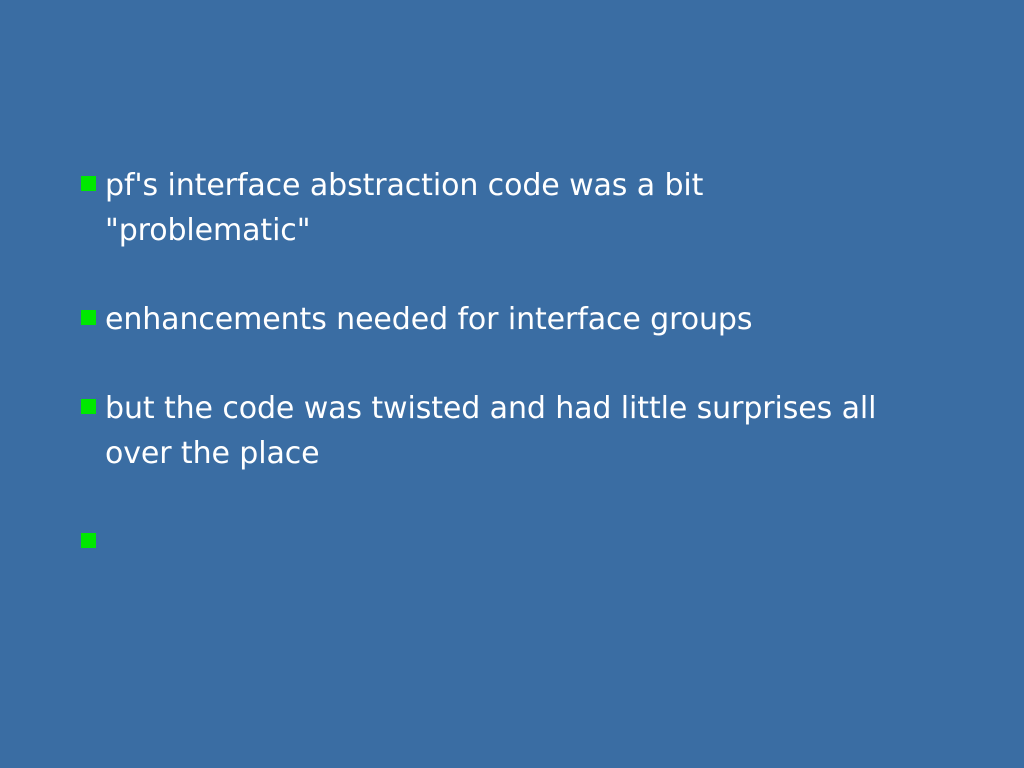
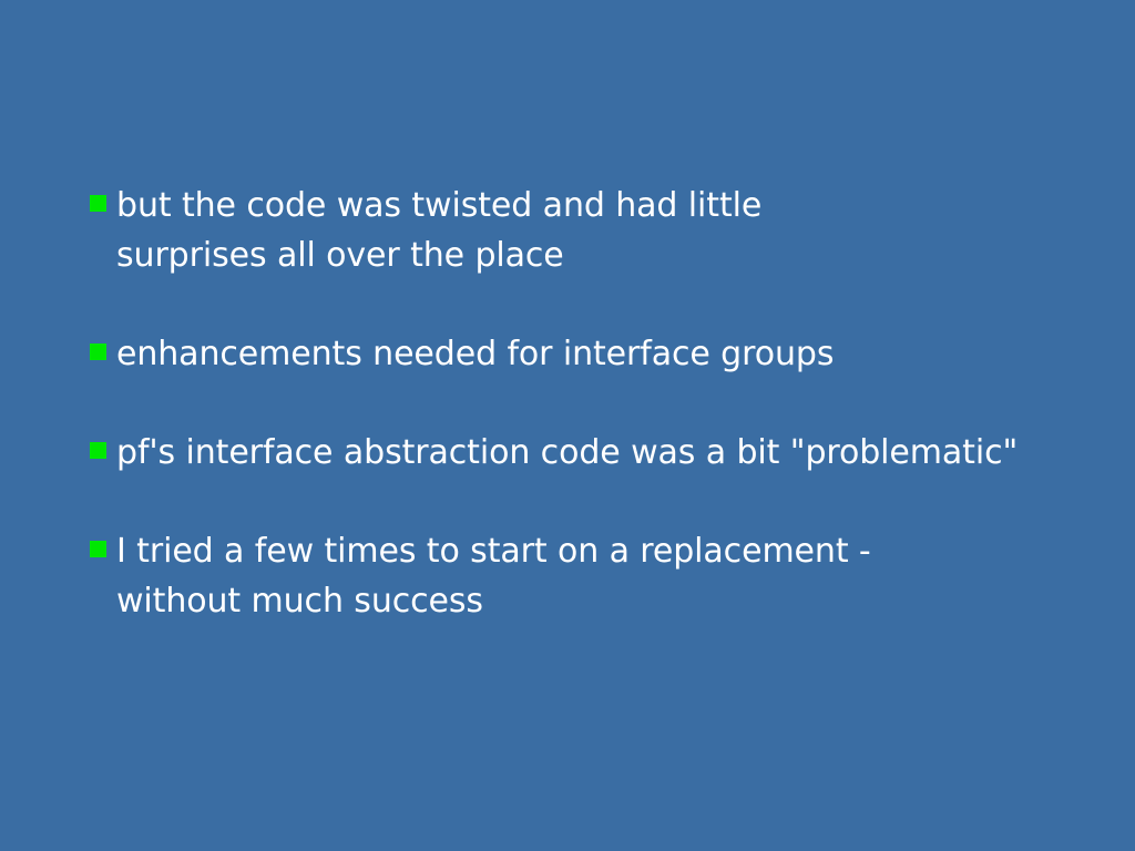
- pf's interface abstraction code was a bit "problematic"
+ but the code was twisted and had little surprises all over the place
  enhancements needed for interface groups
- but the code was twisted and had little surprises all over the place
+ pf's interface abstraction code was a bit "problematic"
+ I tried a few times to start on a replacement - without much success
